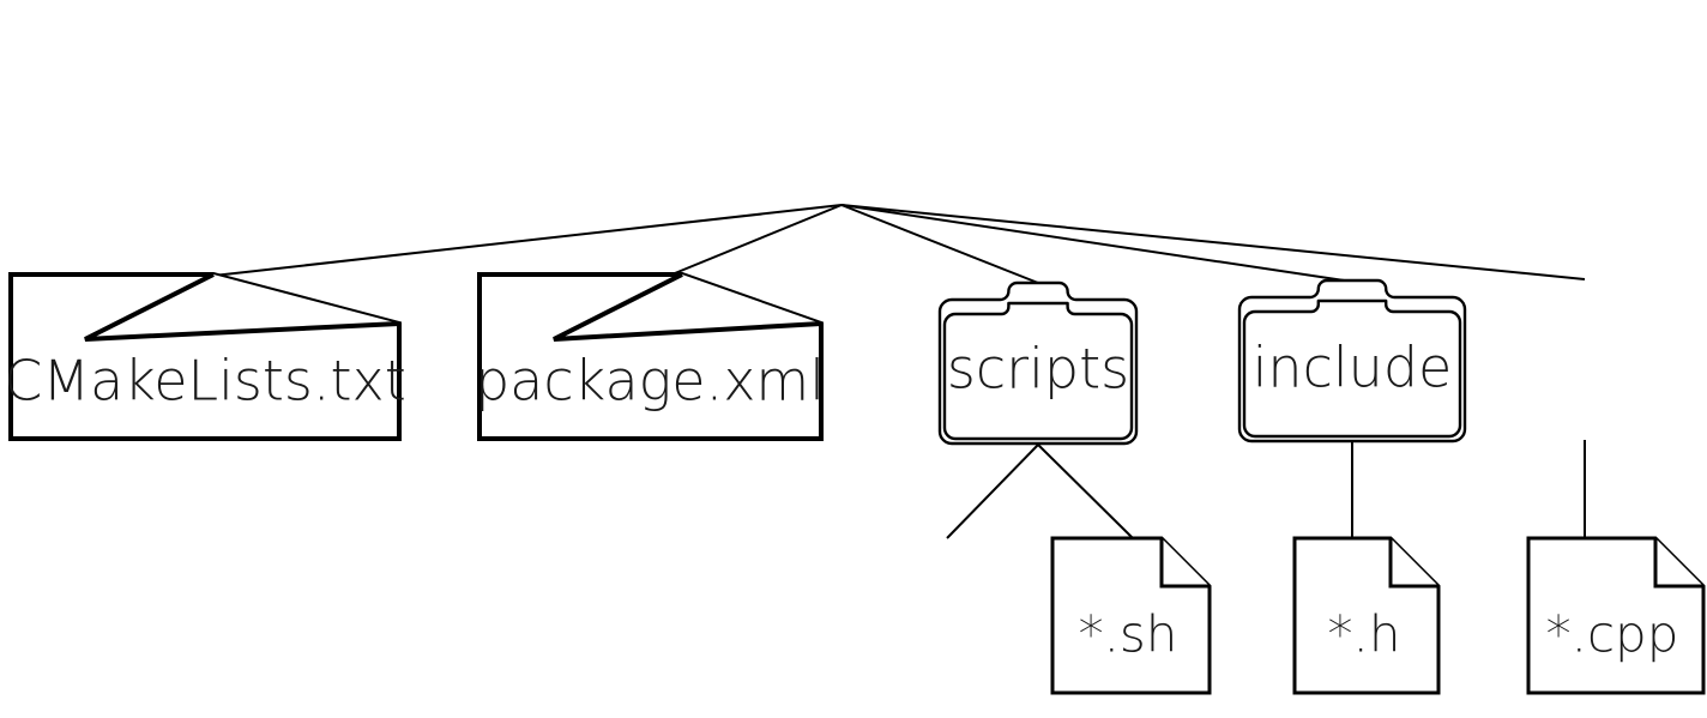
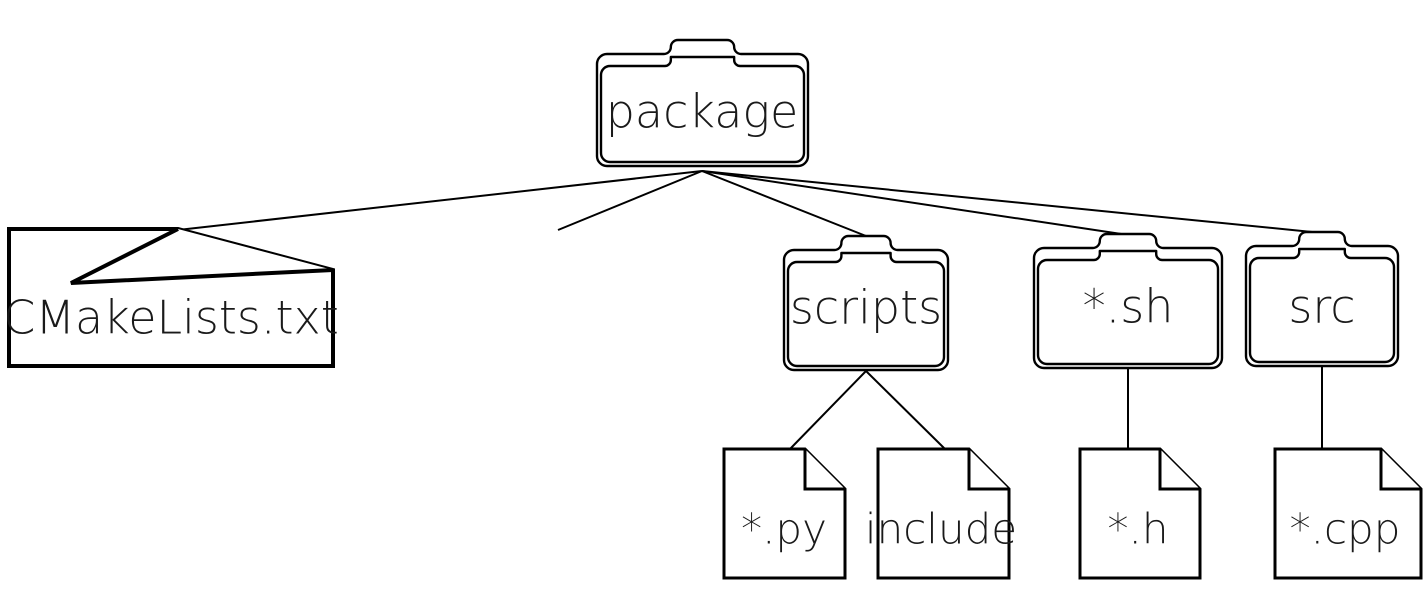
+ package
  CMakeLists.txt
- package.xml
  scripts
- include
+ *.sh
+ src
+ *.py
- *.sh
+ include
  *.h
  *.cpp
